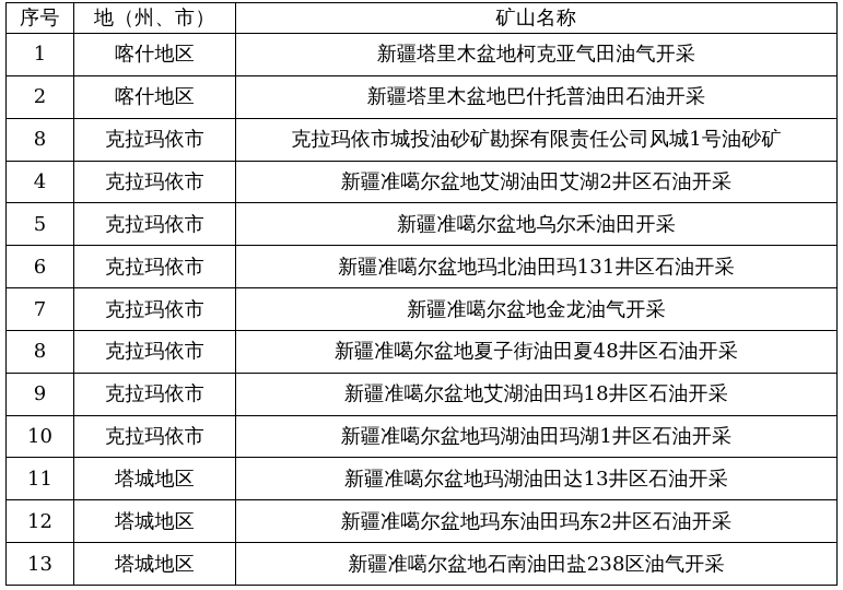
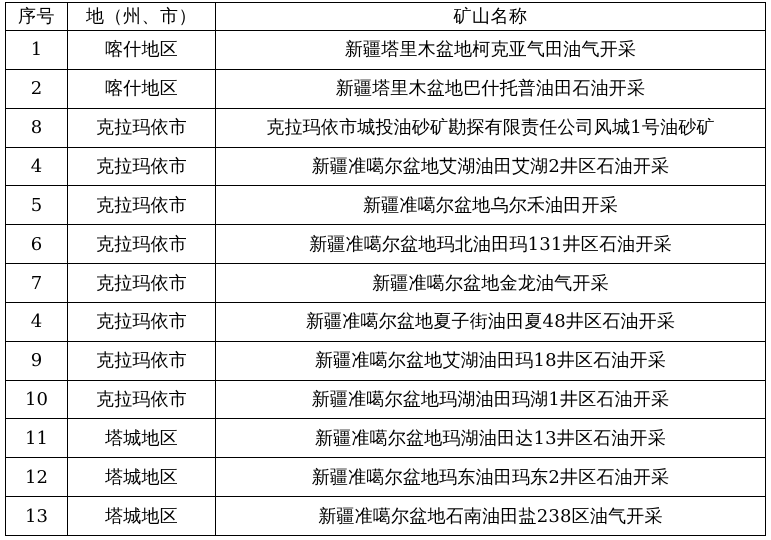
  序号	地（州、市）	矿山名称
  1	喀什地区	新疆塔里木盆地柯克亚气田油气开采
  2	喀什地区	新疆塔里木盆地巴什托普油田石油开采
  8	克拉玛依市	克拉玛依市城投油砂矿勘探有限责任公司风城1号油砂矿
  4	克拉玛依市	新疆准噶尔盆地艾湖油田艾湖2井区石油开采
  5	克拉玛依市	新疆准噶尔盆地乌尔禾油田开采
  6	克拉玛依市	新疆准噶尔盆地玛北油田玛131井区石油开采
  7	克拉玛依市	新疆准噶尔盆地金龙油气开采
- 8	克拉玛依市	新疆准噶尔盆地夏子街油田夏48井区石油开采
+ 4	克拉玛依市	新疆准噶尔盆地夏子街油田夏48井区石油开采
  9	克拉玛依市	新疆准噶尔盆地艾湖油田玛18井区石油开采
  10	克拉玛依市	新疆准噶尔盆地玛湖油田玛湖1井区石油开采
  11	塔城地区	新疆准噶尔盆地玛湖油田达13井区石油开采
  12	塔城地区	新疆准噶尔盆地玛东油田玛东2井区石油开采
  13	塔城地区	新疆准噶尔盆地石南油田盐238区油气开采
